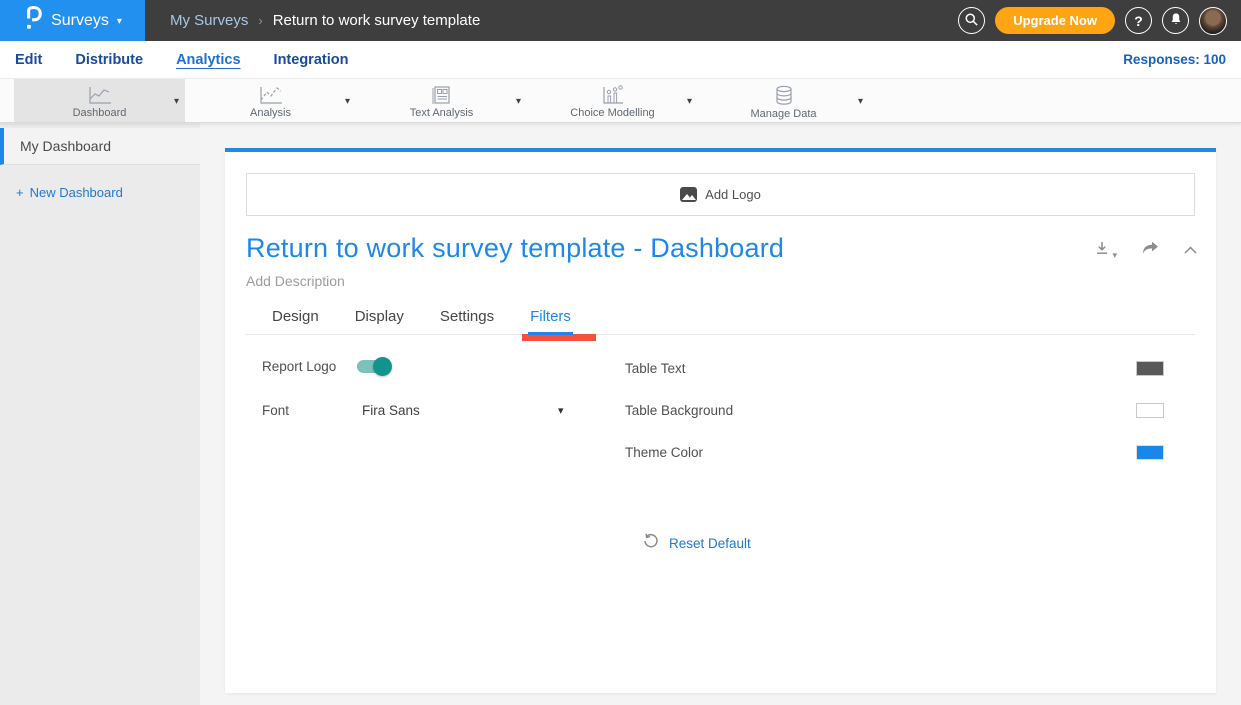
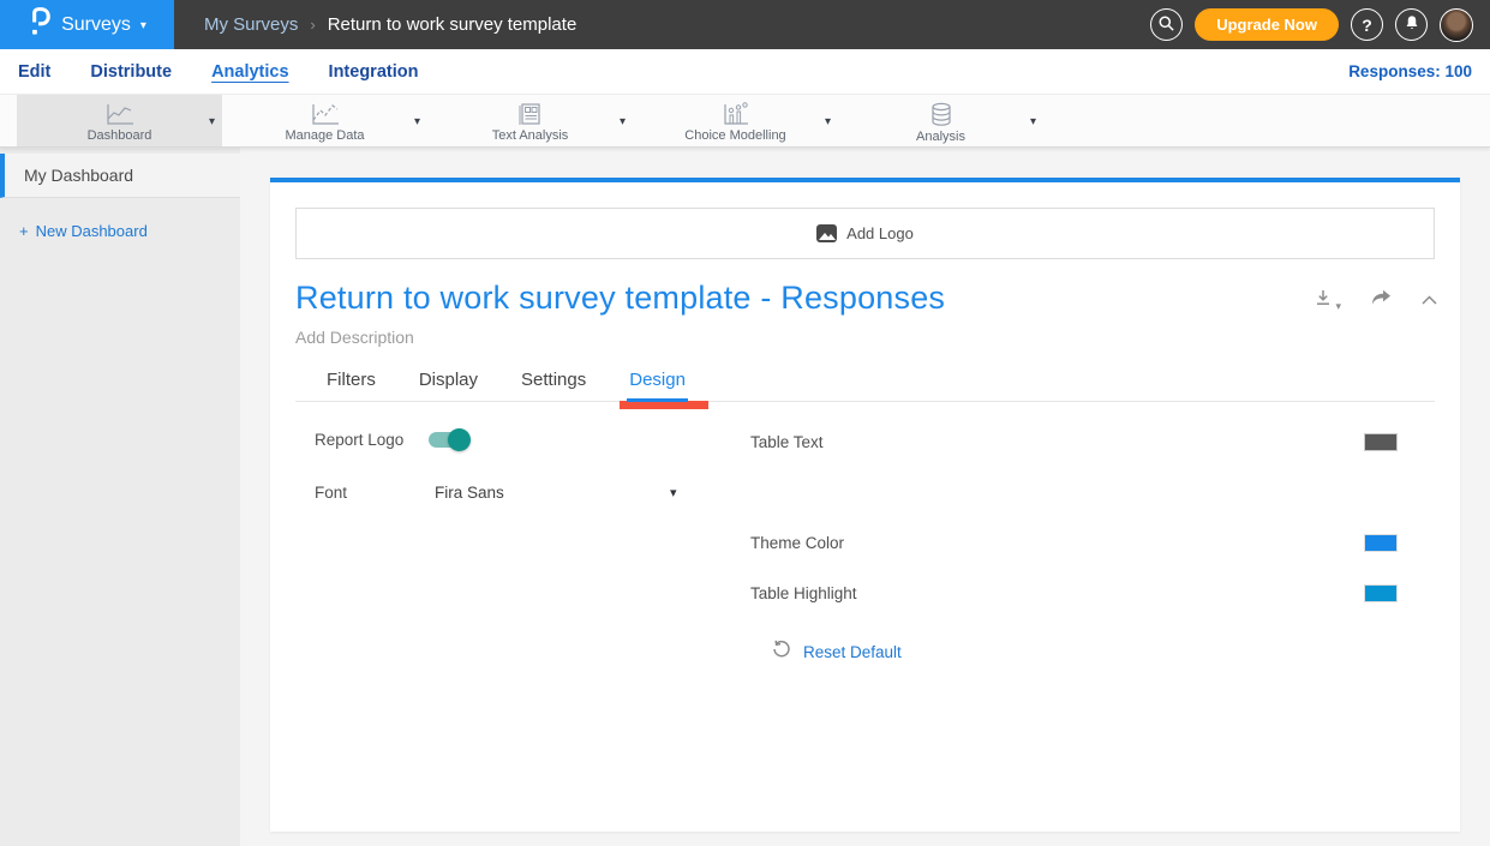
  Surveys
  ▾
  My Surveys
  ›
  Return to work survey template
  Upgrade Now
  ?
  Edit
  Distribute
  Analytics
  Integration
  Responses: 100
  Dashboard
  ▾
- Analysis
+ Manage Data
  ▾
  Text Analysis
  ▾
  Choice Modelling
  ▾
- Manage Data
+ Analysis
  ▾
  My Dashboard
  +
  New Dashboard
  Add Logo
  ▾
- Return to work survey template - Dashboard
+ Return to work survey template - Responses
  Add Description
- Design
+ Filters
  Display
  Settings
- Filters
+ Design
  Report Logo
  Font
  Fira Sans
  ▾
  Table Text
- Table Background
  Theme Color
+ Table Highlight
  Reset Default
